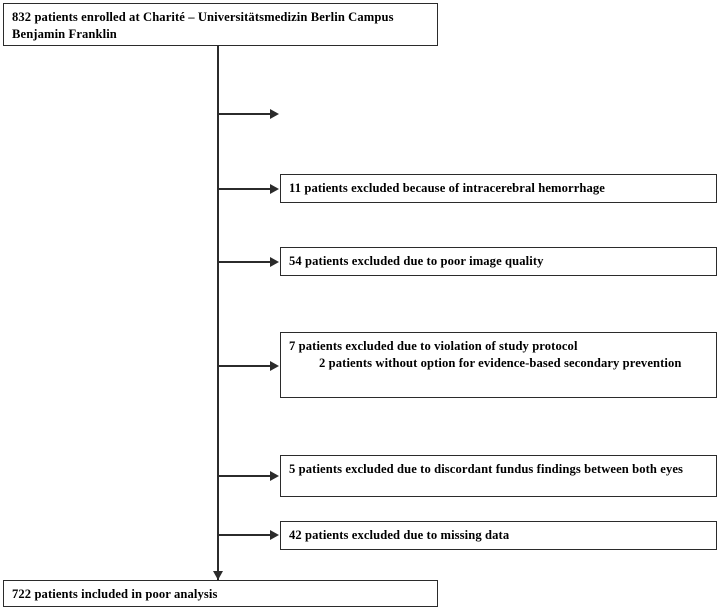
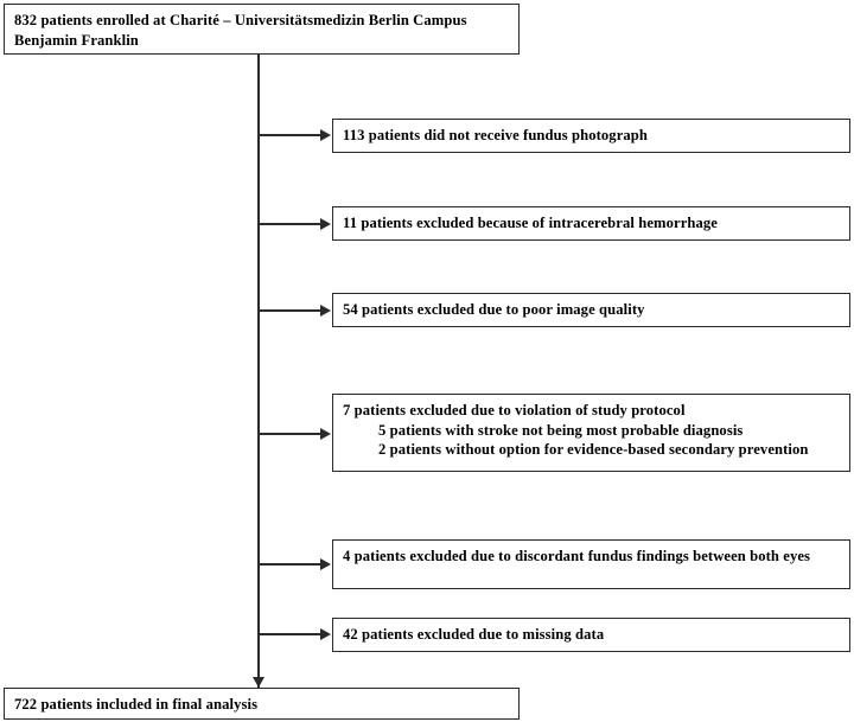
  832 patients enrolled at Charité – Universitätsmedizin Berlin Campus Benjamin Franklin
+ 113 patients did not receive fundus photograph
  11 patients excluded because of intracerebral hemorrhage
  54 patients excluded due to poor image quality
  7 patients excluded due to violation of study protocol
+ 5 patients with stroke not being most probable diagnosis
  2 patients without option for evidence-based secondary prevention
- 5 patients excluded due to discordant fundus findings between both eyes
+ 4 patients excluded due to discordant fundus findings between both eyes
  42 patients excluded due to missing data
- 722 patients included in poor analysis
+ 722 patients included in final analysis
